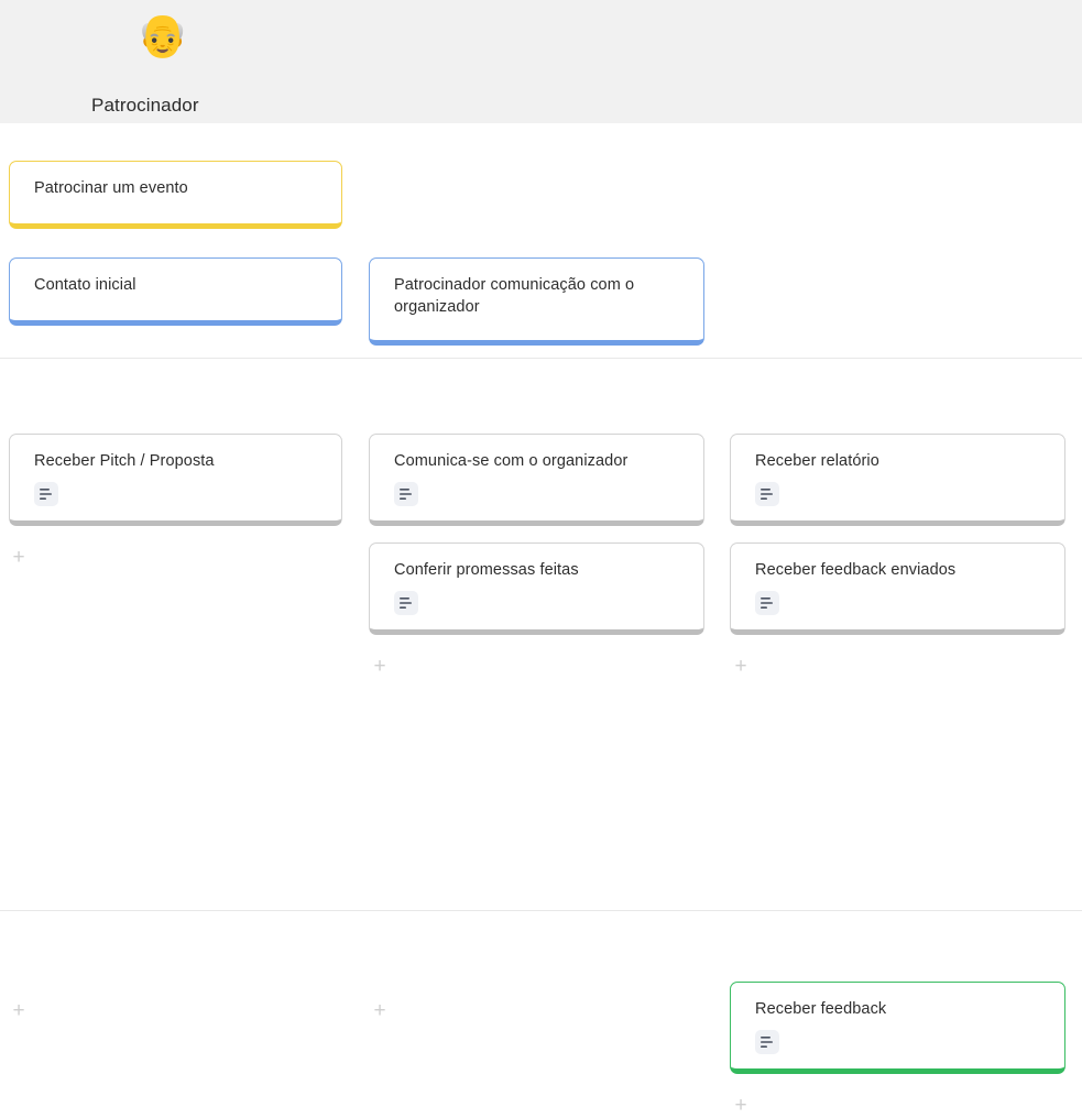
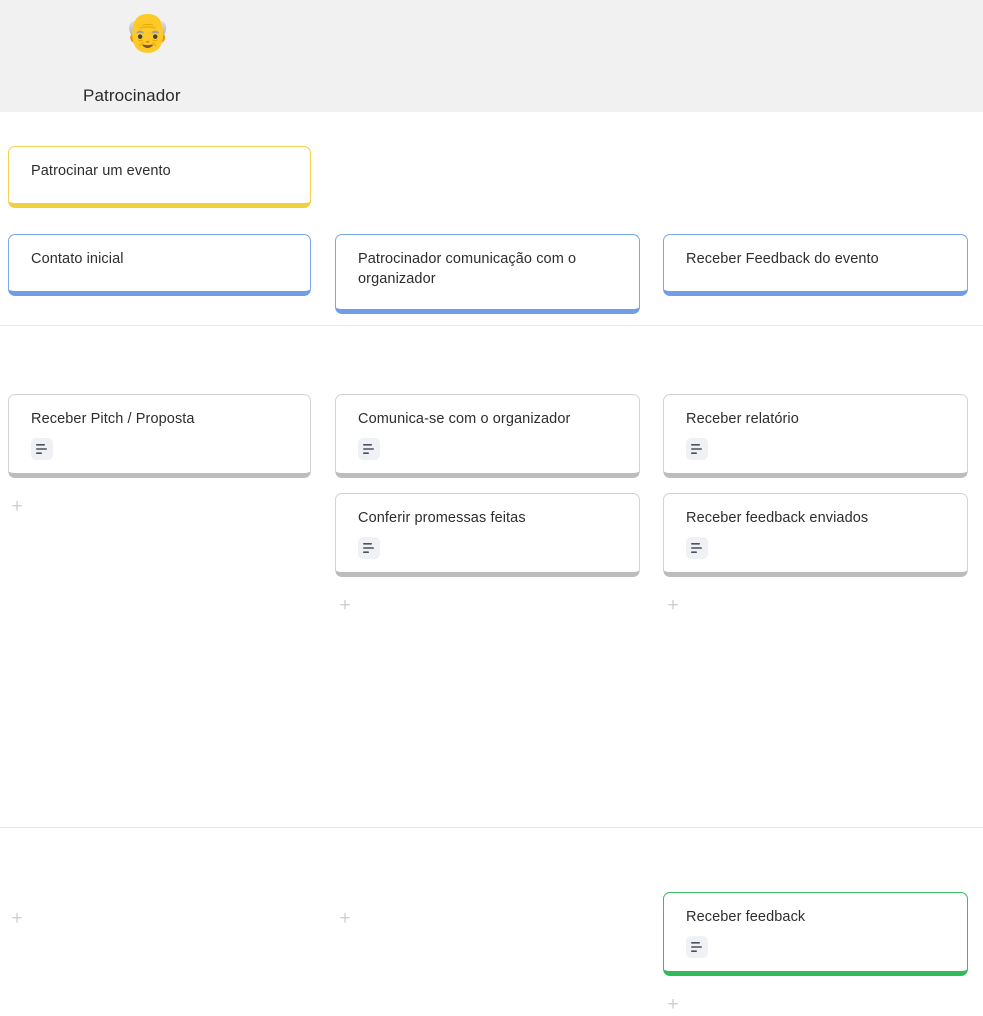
  👴
  Patrocinador
  Patrocinar um evento
  Contato inicial
  Patrocinador comunicação com o organizador
+ Receber Feedback do evento
  Receber Pitch / Proposta
  Comunica-se com o organizador
  Receber relatório
  Conferir promessas feitas
  Receber feedback enviados
  +
  +
  +
  Receber feedback
  +
  +
  +
